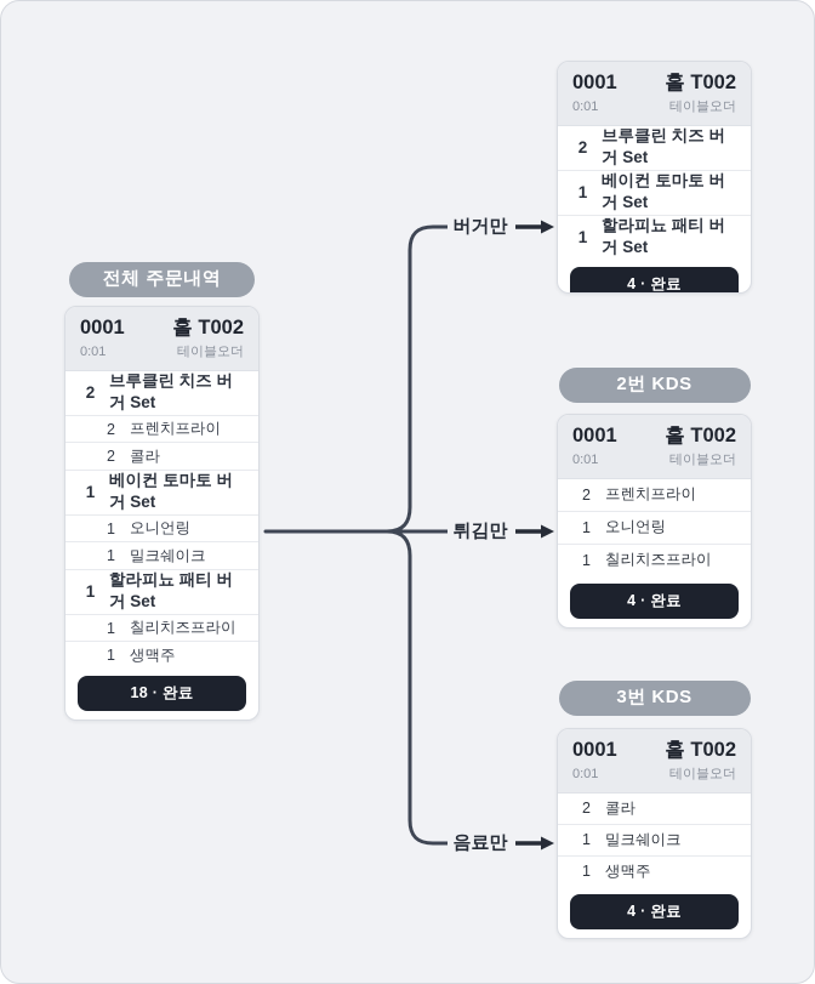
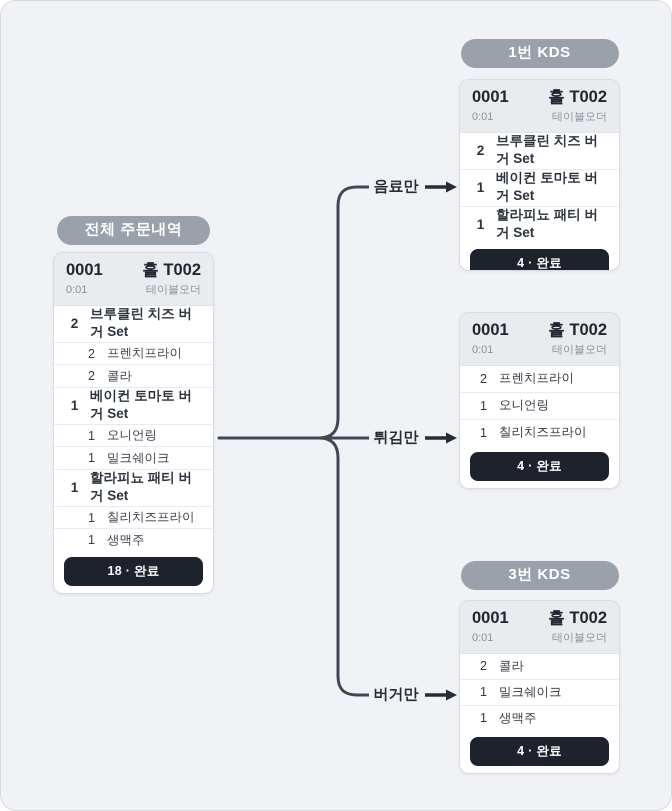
- 버거만
+ 음료만
  튀김만
- 음료만
+ 버거만
  전체 주문내역
  0001
  홀 T002
  0:01
  테이블오더
  2
  브루클린 치즈 버거 Set
  2
  프렌치프라이
  2
  콜라
  1
  베이컨 토마토 버거 Set
  1
  오니언링
  1
  밀크쉐이크
  1
  할라피뇨 패티 버거 Set
  1
  칠리치즈프라이
  1
  생맥주
  18 · 완료
+ 1번 KDS
  0001
  홀 T002
  0:01
  테이블오더
  2
  브루클린 치즈 버거 Set
  1
  베이컨 토마토 버거 Set
  1
  할라피뇨 패티 버거 Set
  4 · 완료
- 2번 KDS
  0001
  홀 T002
  0:01
  테이블오더
  2
  프렌치프라이
  1
  오니언링
  1
  칠리치즈프라이
  4 · 완료
  3번 KDS
  0001
  홀 T002
  0:01
  테이블오더
  2
  콜라
  1
  밀크쉐이크
  1
  생맥주
  4 · 완료
